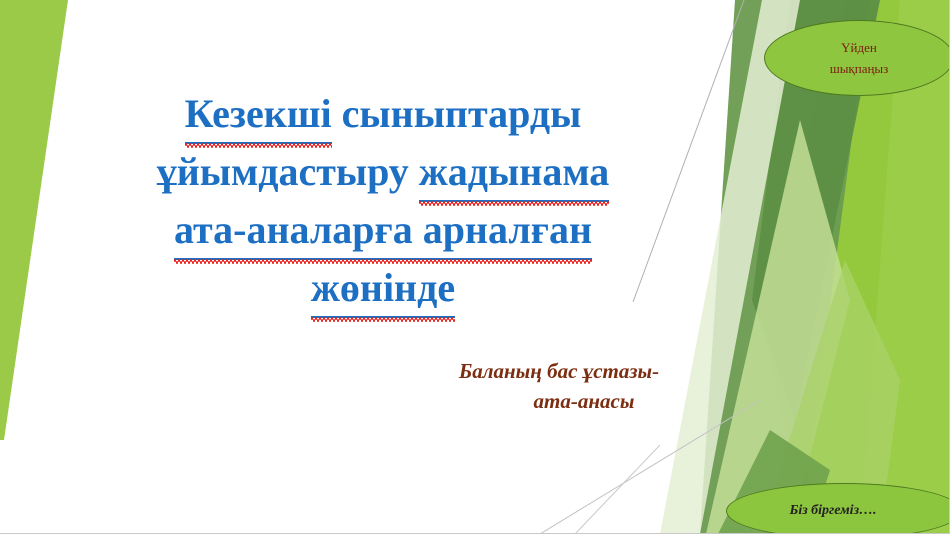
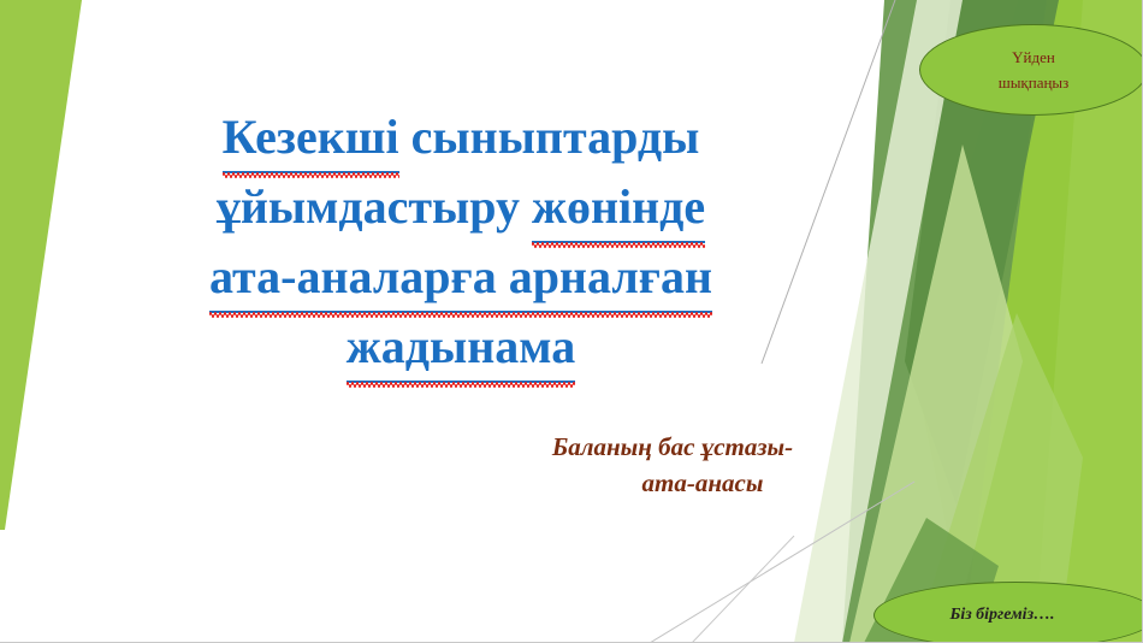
  Кезекші сыныптарды
- ұйымдастыру жадынама
+ ұйымдастыру жөнінде
  ата-аналарға арналған
- жөнінде
+ жадынама
  Баланың бас ұстазы-
  ата-анасы
  Үйден
  шықпаңыз
  Біз біргеміз….
